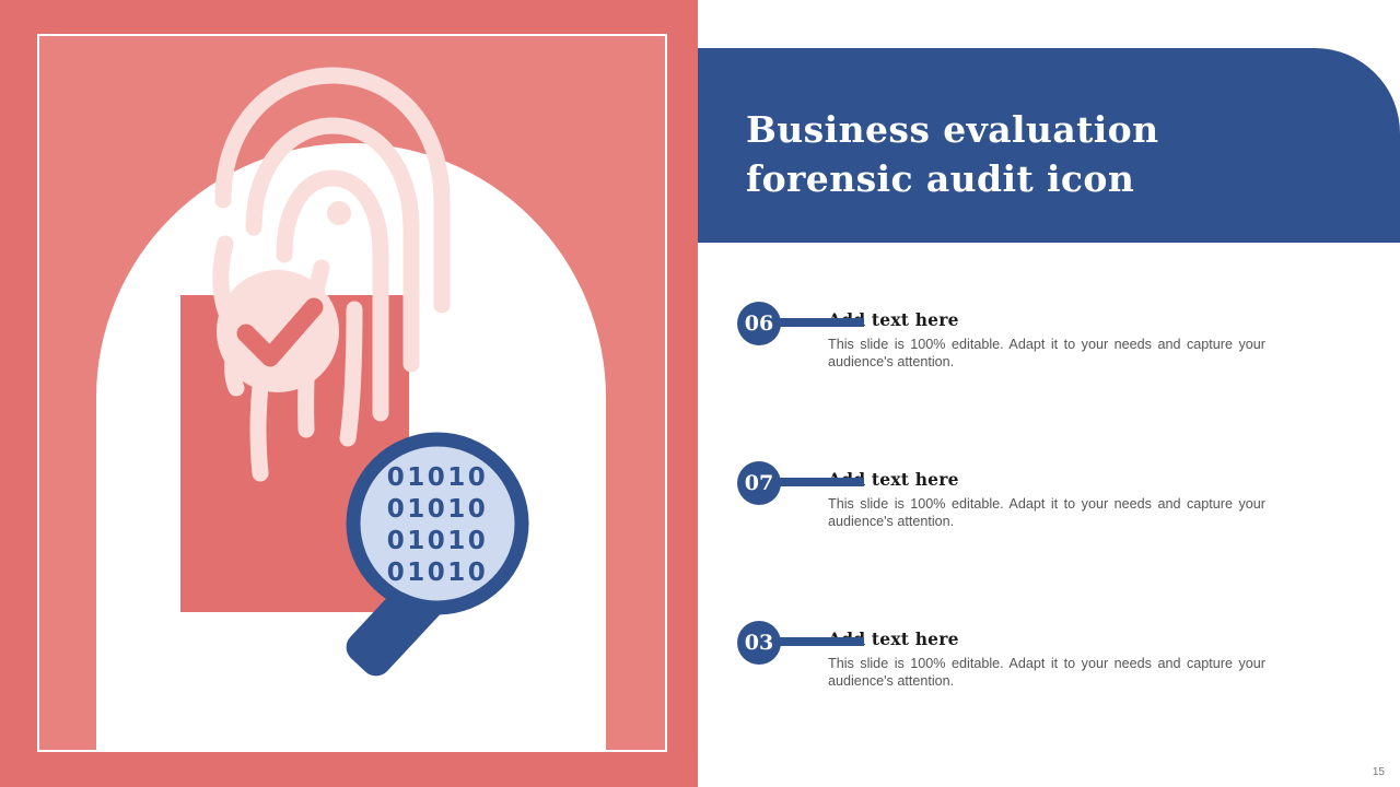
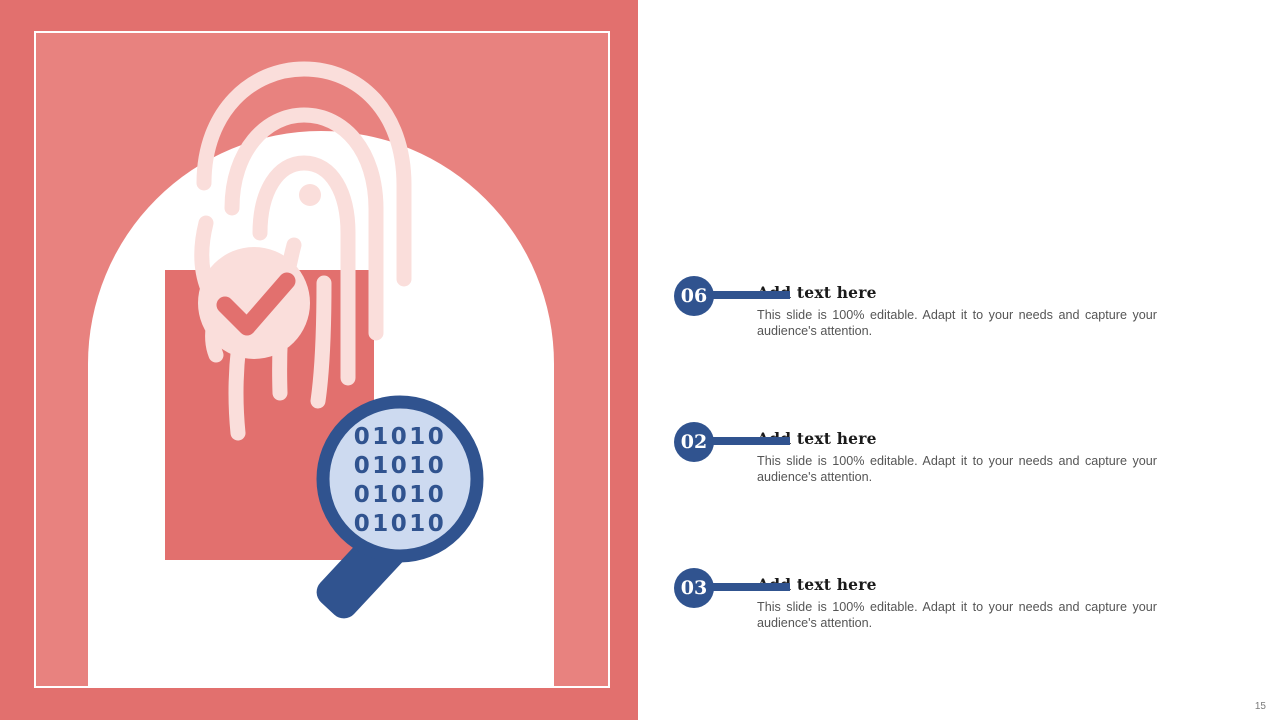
  01010
  01010
  01010
  01010
- Business evaluation
- forensic audit icon
  06
  text here
  This slide is 100% editable. Adapt it to your needs and capture your audience's attention.
- 07
+ 02
  text here
  This slide is 100% editable. Adapt it to your needs and capture your audience's attention.
  03
  text here
  This slide is 100% editable. Adapt it to your needs and capture your audience's attention.
  15
